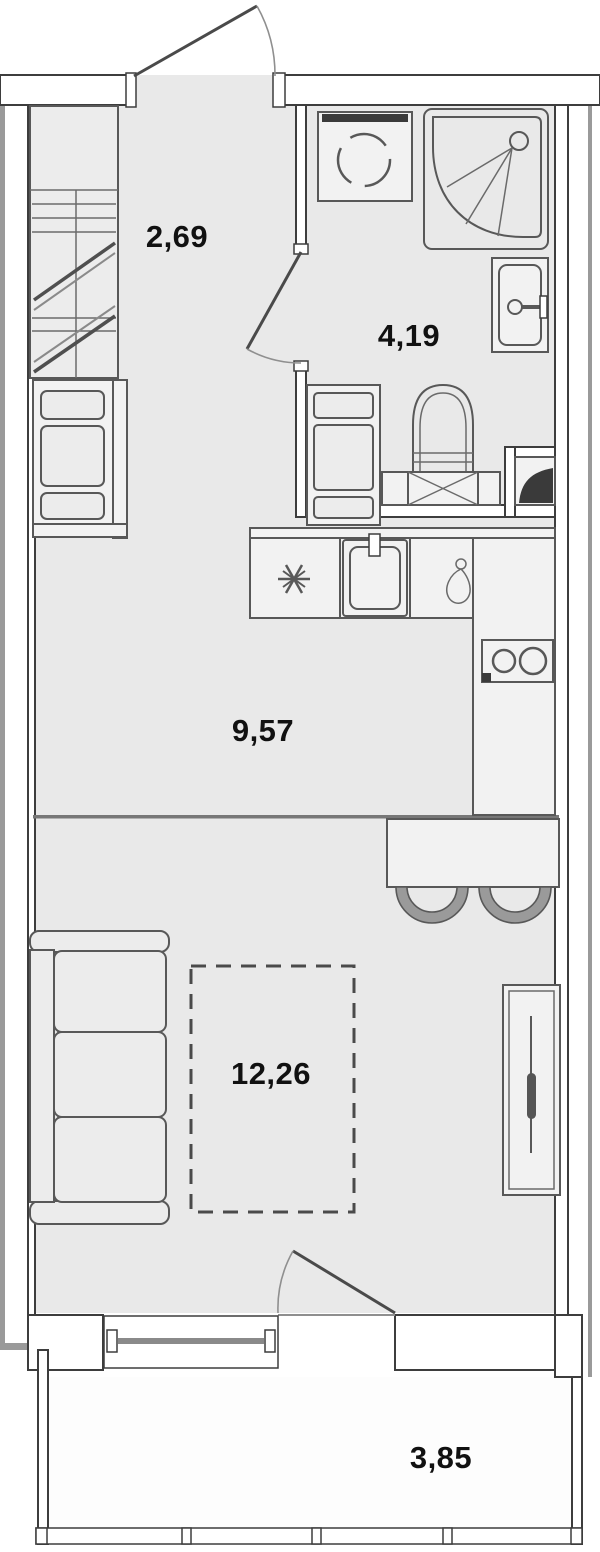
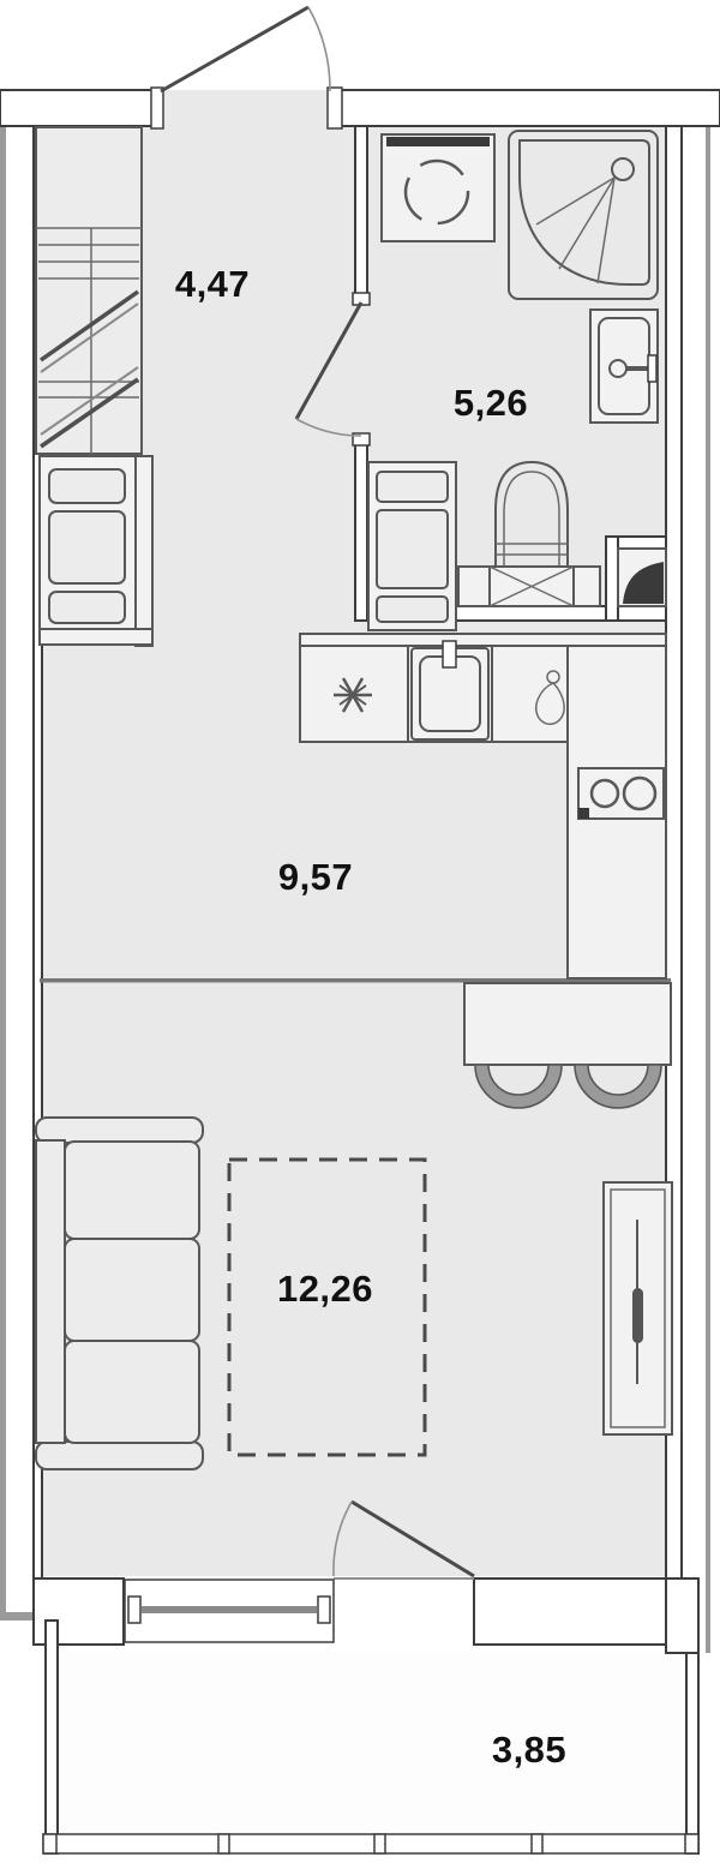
- 2,69
+ 4,47
- 4,19
+ 5,26
  9,57
  12,26
  3,85
